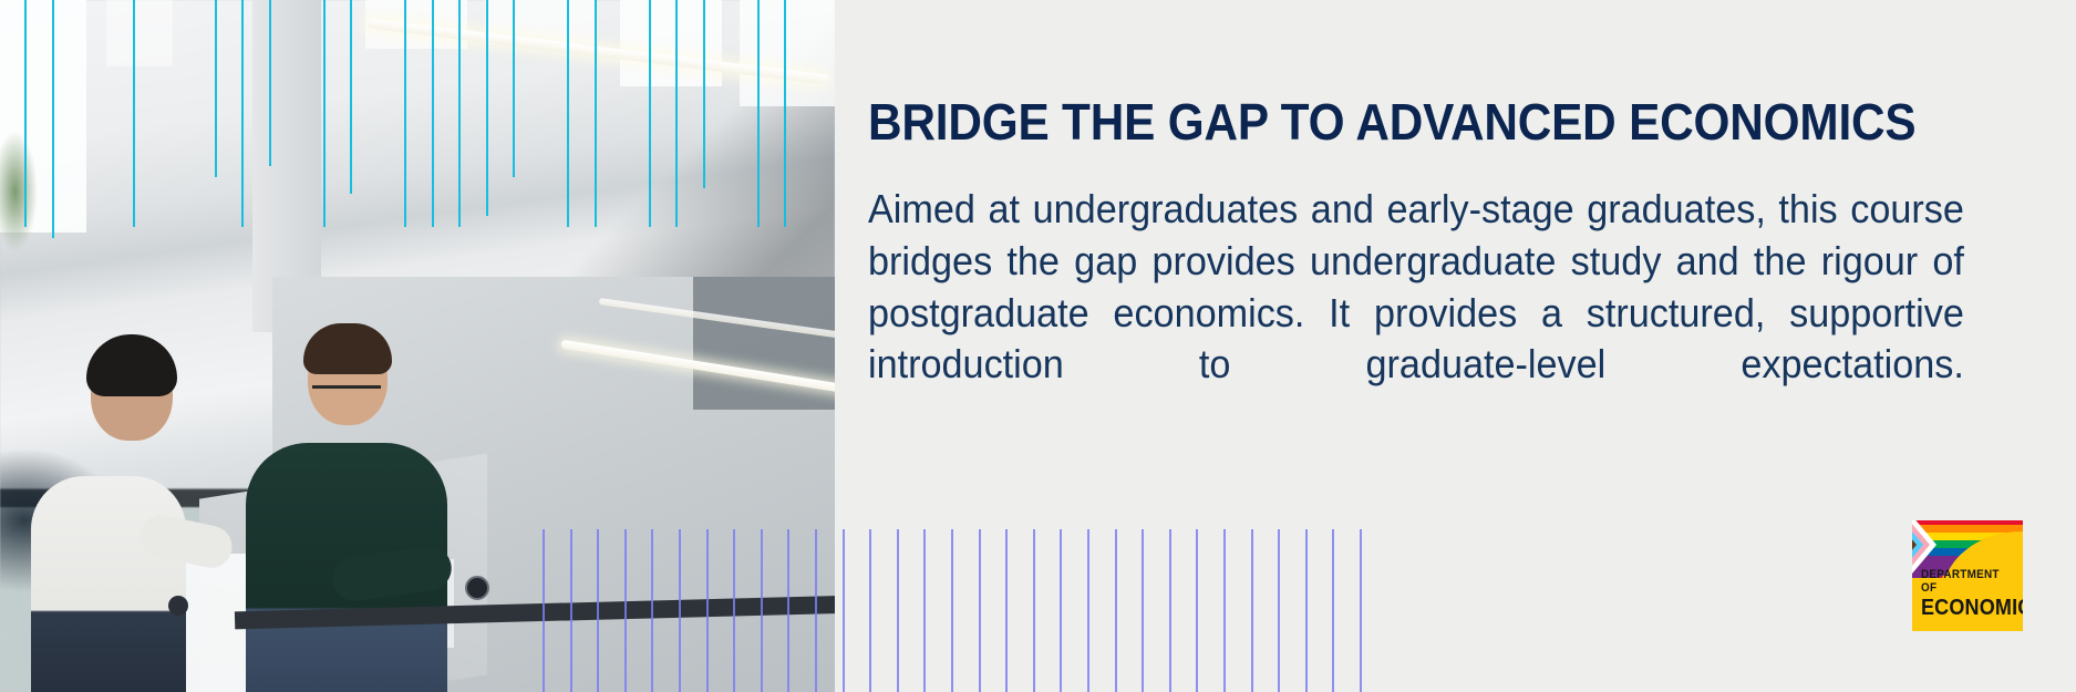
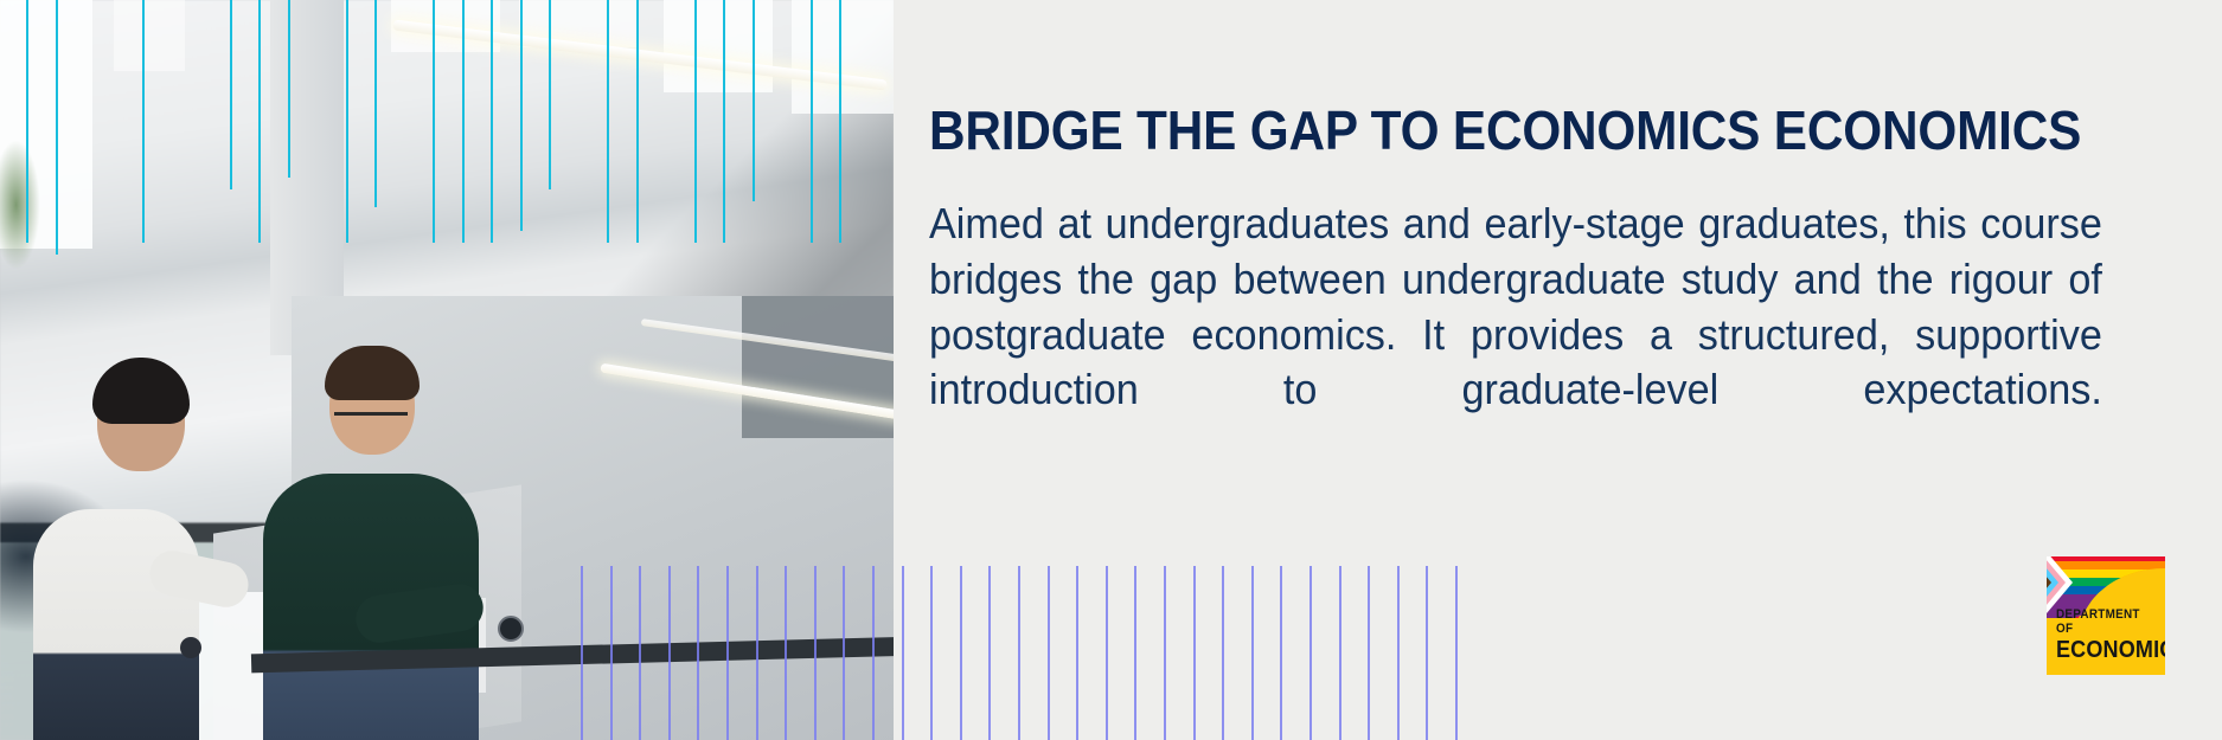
- BRIDGE THE GAP TO ADVANCED ECONOMICS
+ BRIDGE THE GAP TO ECONOMICS ECONOMICS
- Aimed at undergraduates and early-stage graduates, this course bridges the gap provides undergraduate study and the rigour of postgraduate economics. It provides a structured, supportive introduction to graduate-level expectations.
+ Aimed at undergraduates and early-stage graduates, this course bridges the gap between undergraduate study and the rigour of postgraduate economics. It provides a structured, supportive introduction to graduate-level expectations.
  DEPARTMENT OF
  ECONOMI
